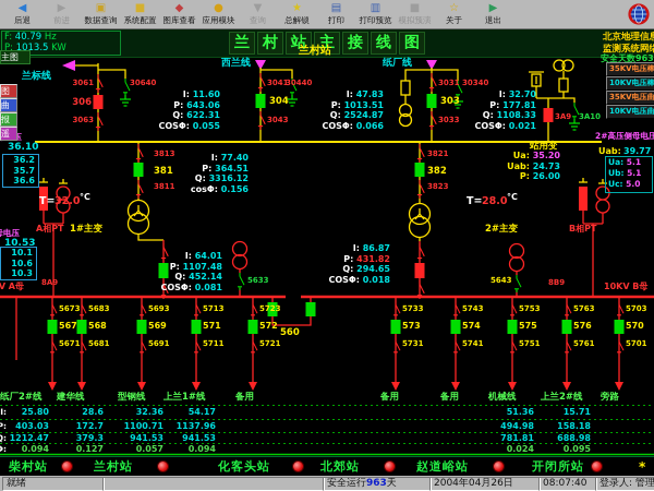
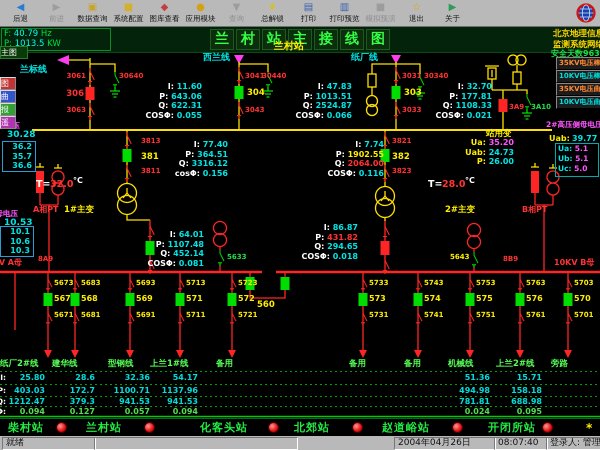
  ◀
  后退
  ▶
  前进
  ▣
  数据查询
  ■
  系统配置
  ◆
  图库查看
  ●
  应用模块
  ▼
  查询
  ★
  总解锁
  ▤
  打印
  ▥
  打印预览
  ■
  模拟预演
  ☆
- 关于
+ 退出
  ▶
- 退出
+ 关于
  F: 40.79 Hz
  P: 1013.5 KW
  兰
  村
  站
  主
  接
  线
  图
  监测系统网
  主图
- 36.10
+ 30.28
  36.2
  35.7
  36.6
  10.53
  10.1
  10.6
  10.3
  2#高压侧母电压
  Uab:
  39.77
  Ua: 5.1
  Ub: 5.1
  Uc: 5.0
  35KV电压棒
  10KV电压棒
  35KV电压曲
  10KV电压曲
  兰标线
  西兰线
  纸厂线
  兰村站
  安全天数963
  3061
  306
  3063
  30640
  3041
  304
  3043
  30440
  3031
  303
  3033
  30340
  3A9
  3A10
  站用变
  3813
  381
  3811
  3821
  382
  3823
  T=
  32.0
  °C
  T=
  28.0
  °C
  A相PT
  1#主变
  2#主变
  B相PT
  8A9
  8B9
  5633
  5643
  560
  10KV B母
  I: 11.60
  P: 643.06
  Q: 622.31
  COSΦ: 0.055
  I: 47.83
  P: 1013.51
  Q: 2524.87
  COSΦ: 0.066
  I: 32.70
  P: 177.81
  Q: 1108.33
  COSΦ: 0.021
  I: 77.40
  P: 364.51
  Q: 3316.12
  cosΦ: 0.156
+ I: 7.74
+ P: 1902.55
+ Q: 2064.00
+ COSΦ: 0.116
  I: 64.01
  P: 1107.48
  Q: 452.14
  COSΦ: 0.081
  I: 86.87
  P: 431.82
  Q: 294.65
  COSΦ: 0.018
  Ua: 35.20
  Uab: 24.73
  P: 26.00
  I:
  P:
  纸厂2#线
  5673
  567
  5671
  25.80
  403.03
  1212.47
  0.094
  建华线
  5683
  568
  5681
  28.6
  172.7
  379.3
  0.127
  型钢线
  5693
  569
  5691
  32.36
  1100.71
  941.53
  0.057
  上兰1#线
  5713
  571
  5711
  54.17
  1137.96
  941.53
  0.094
  备用
  5723
  572
  5721
  备用
  5733
  573
  5731
  备用
  5743
  574
  5741
  机械线
  5753
  575
  5751
  51.36
  494.98
  781.81
  0.024
  上兰2#线
  5763
  576
  5761
  15.71
  158.18
  688.98
  0.095
  旁路
  5703
  570
  5701
  柴村站
  兰村站
  化客头站
  北郊站
  赵道峪站
  开闭所站
  *
  就绪
- 安全运行963天
  2004年04月26日
  08:07:40
  登录人: 管理
